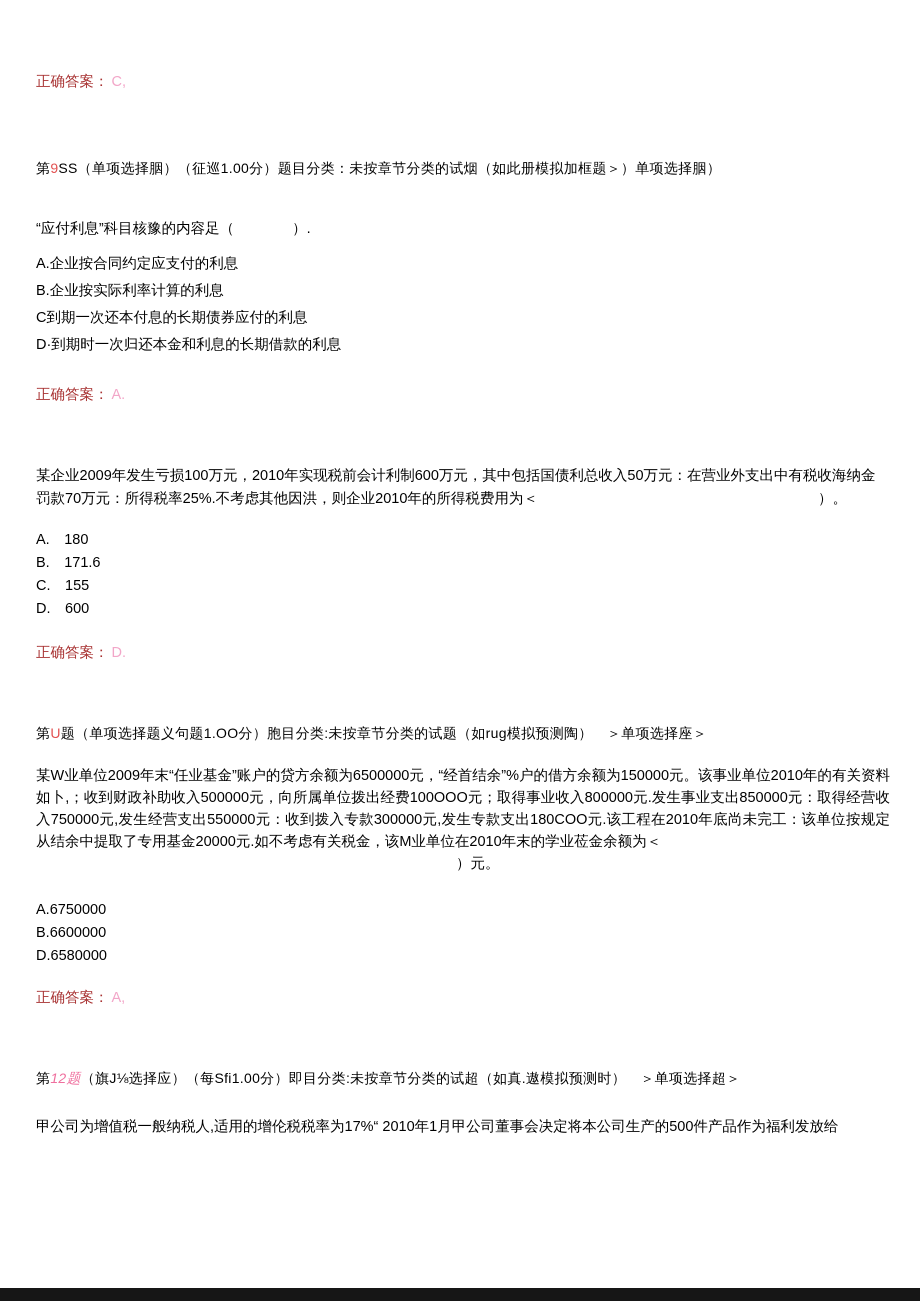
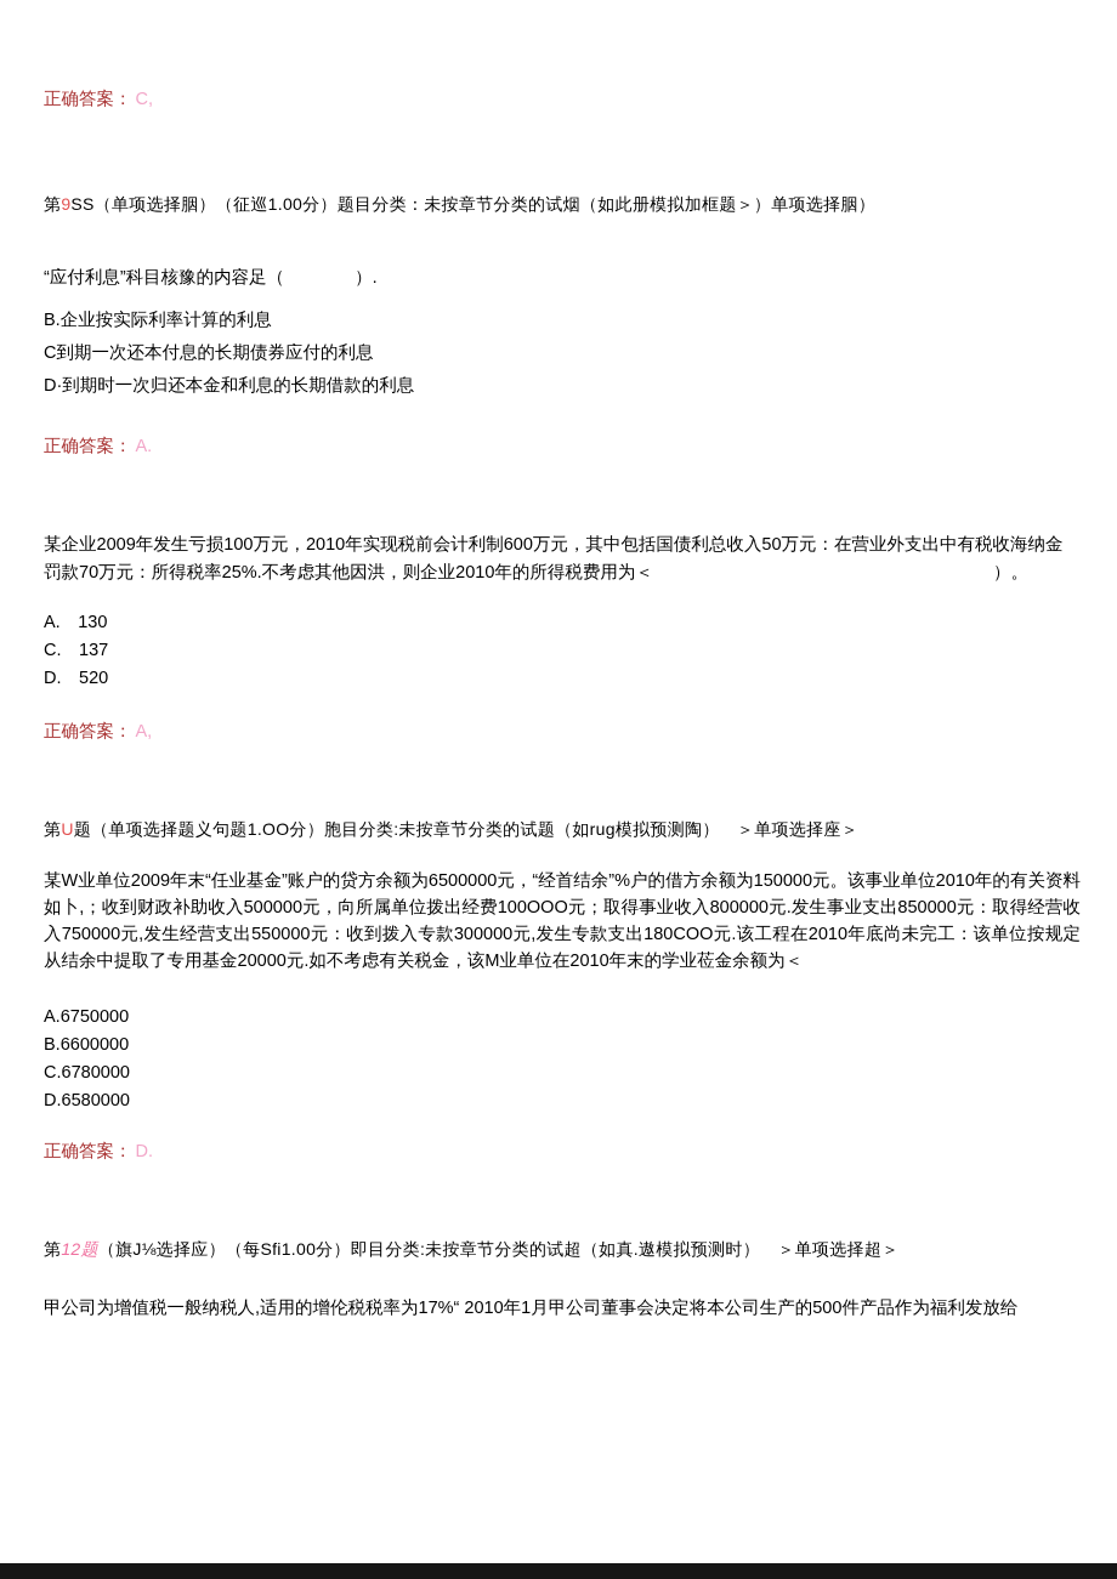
  正确答案： C,
  第9SS（单项选择胭）（征巡1.00分）题目分类：未按章节分类的试烟（如此册模拟加框题＞）单项选择胭）
  “应付利息”科目核豫的内容足（ ）.
- A.企业按合同约定应支付的利息
  B.企业按实际利率计算的利息
  C到期一次还本付息的长期债券应付的利息
  D·到期时一次归还本金和利息的长期借款的利息
  正确答案： A.
  某企业2009年发生亏损100万元，2010年实现税前会计利制600万元，其中包括国债利总收入50万元：在营业外支出中有税收海纳金罚款70万元：所得税率25%.不考虑其他因洪，则企业2010年的所得税费用为＜ ）。
- A. 180
+ A. 130
- B. 171.6
- C. 155
+ C. 137
- D. 600
+ D. 520
- 正确答案： D.
+ 正确答案： A,
  第U题（单项选择题义句题1.OO分）胞目分类:未按章节分类的试题（如rug模拟预测陶） ＞单项选择座＞
  某W业单位2009年末“任业基金”账户的贷方余额为6500000元，“经首结余”%户的借方余额为150000元。该事业单位2010年的有关资料如卜,；收到财政补助收入500000元，向所属单位拨出经费100OOO元；取得事业收入800000元.发生事业支出850000元：取得经营收入750000元,发生经营支出550000元：收到拨入专款300000元,发生专款支出180COO元.该工程在2010年底尚未完工：该单位按规定从结余中提取了专用基金20000元.如不考虑有关税金，该M业单位在2010年末的学业莅金余额为＜
- ）元。
  A.6750000
  B.6600000
+ C.6780000
  D.6580000
- 正确答案： A,
+ 正确答案： D.
  第12题（旗J⅛选择应）（每Sfi1.00分）即目分类:未按章节分类的试超（如真.遨模拟预测时） ＞单项选择超＞
  甲公司为增值税一般纳税人,适用的增伦税税率为17%“ 2010年1月甲公司董事会决定将本公司生产的500件产品作为福利发放给
